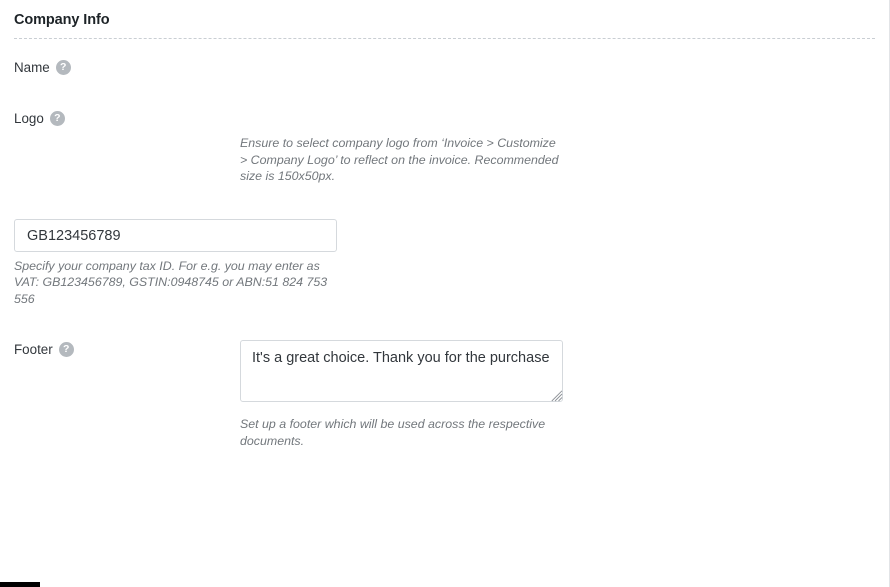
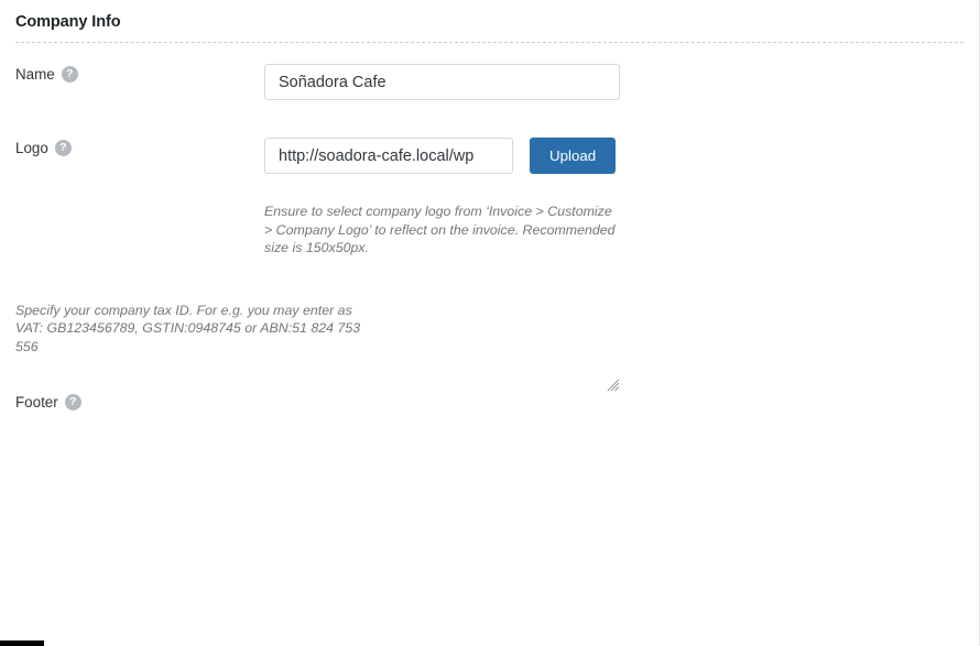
  Company Info
  Name
  ?
+ Soñadora Cafe
  Logo
  ?
+ http://soadora-cafe.local/wp
+ Upload
  Ensure to select company logo from ‘Invoice > Customize > Company Logo’ to reflect on the invoice. Recommended size is 150x50px.
- GB123456789
  Specify your company tax ID. For e.g. you may enter as VAT: GB123456789, GSTIN:0948745 or ABN:51 824 753 556
  Footer
  ?
- It's a great choice. Thank you for the purchase
- Set up a footer which will be used across the respective documents.
